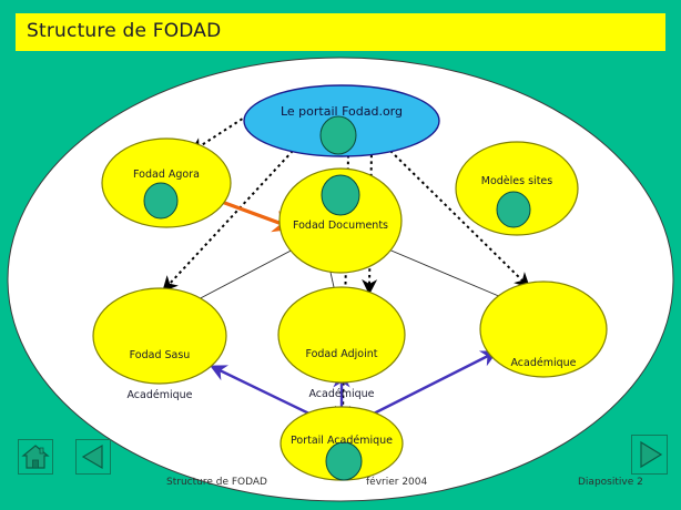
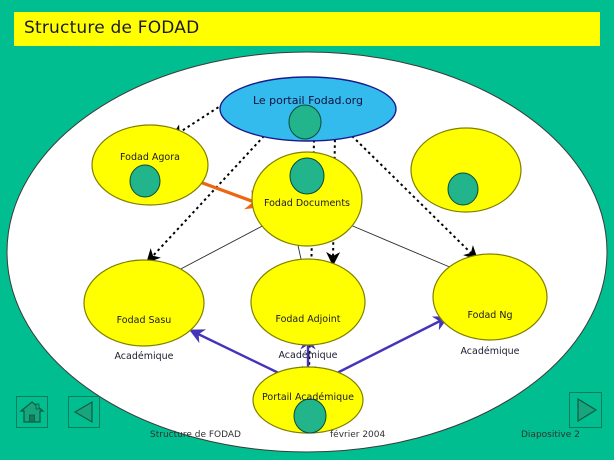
  Structure de FODAD
  Le portail Fodad.org
  Fodad Agora
- Modèles sites
  Fodad Documents
  Fodad Sasu
  Académique
  Fodad Adjoint
  Académique
+ Fodad Ng
  Académique
  Portail Académique
  Structure de FODAD
  février 2004
  Diapositive 2
